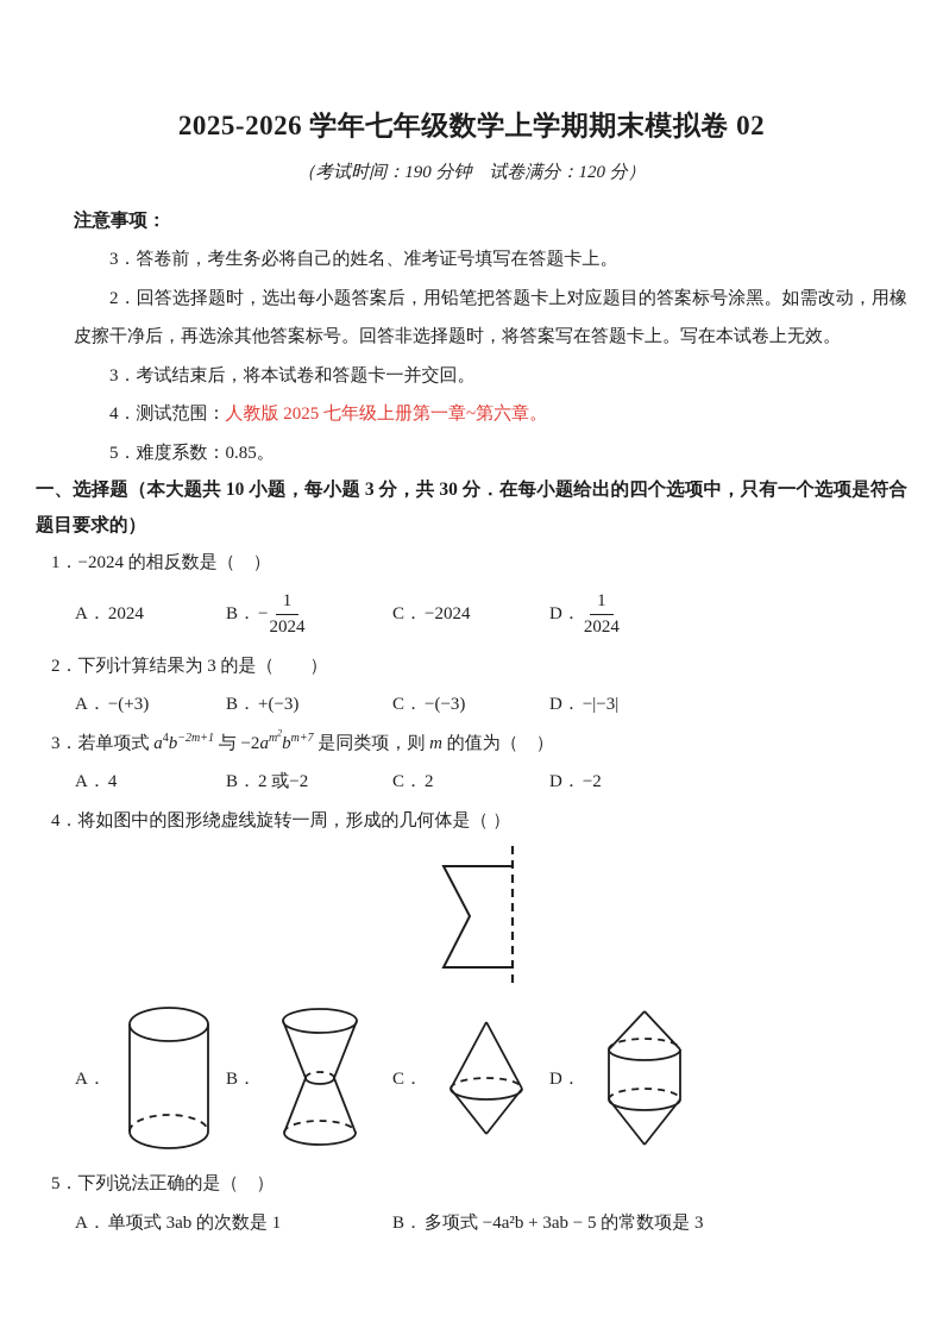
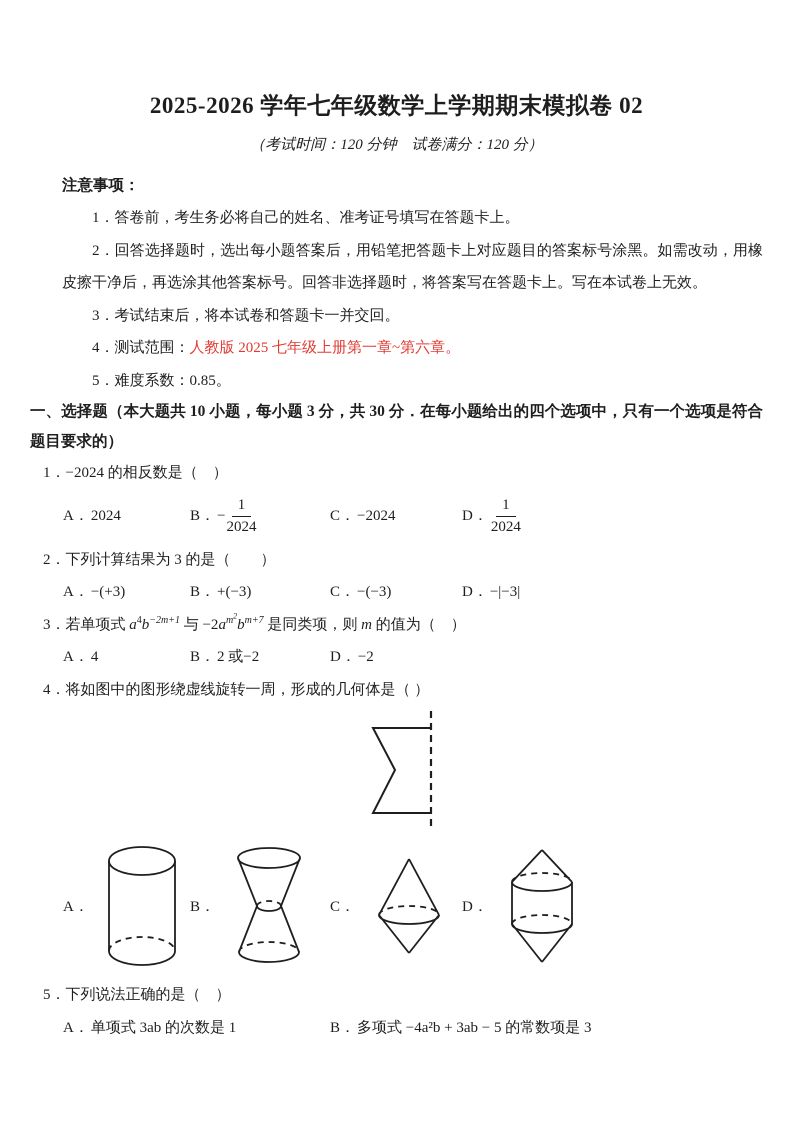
  2025-2026 学年七年级数学上学期期末模拟卷 02
- （考试时间：190 分钟 试卷满分：120 分）
+ （考试时间：120 分钟 试卷满分：120 分）
  注意事项：
- 3．答卷前，考生务必将自己的姓名、准考证号填写在答题卡上。
+ 1．答卷前，考生务必将自己的姓名、准考证号填写在答题卡上。
  2．回答选择题时，选出每小题答案后，用铅笔把答题卡上对应题目的答案标号涂黑。如需改动，用橡皮擦干净后，再选涂其他答案标号。回答非选择题时，将答案写在答题卡上。写在本试卷上无效。
  3．考试结束后，将本试卷和答题卡一并交回。
  4．测试范围：人教版 2025 七年级上册第一章~第六章。
  5．难度系数：0.85。
  一、选择题（本大题共 10 小题，每小题 3 分，共 30 分．在每小题给出的四个选项中，只有一个选项是符合题目要求的）
  1．−2024 的相反数是（ ）
  A． 2024
  B．
  −
  1
  2024
  C． −2024
  D．
  1
  2024
  2．下列计算结果为 3 的是（ ）
  A． −(+3)
  B． +(−3)
  C． −(−3)
  D． −|−3|
  3．若单项式 a4b−2m+1 与 −2am2bm+7 是同类项，则 m 的值为（ ）
  A． 4
  B． 2 或−2
- C． 2
  D． −2
  4．将如图中的图形绕虚线旋转一周，形成的几何体是（ ）
  A．
  B．
  C．
  D．
  5．下列说法正确的是（ ）
  A． 单项式 3ab 的次数是 1
  B． 多项式 −4a²b + 3ab − 5 的常数项是 3
